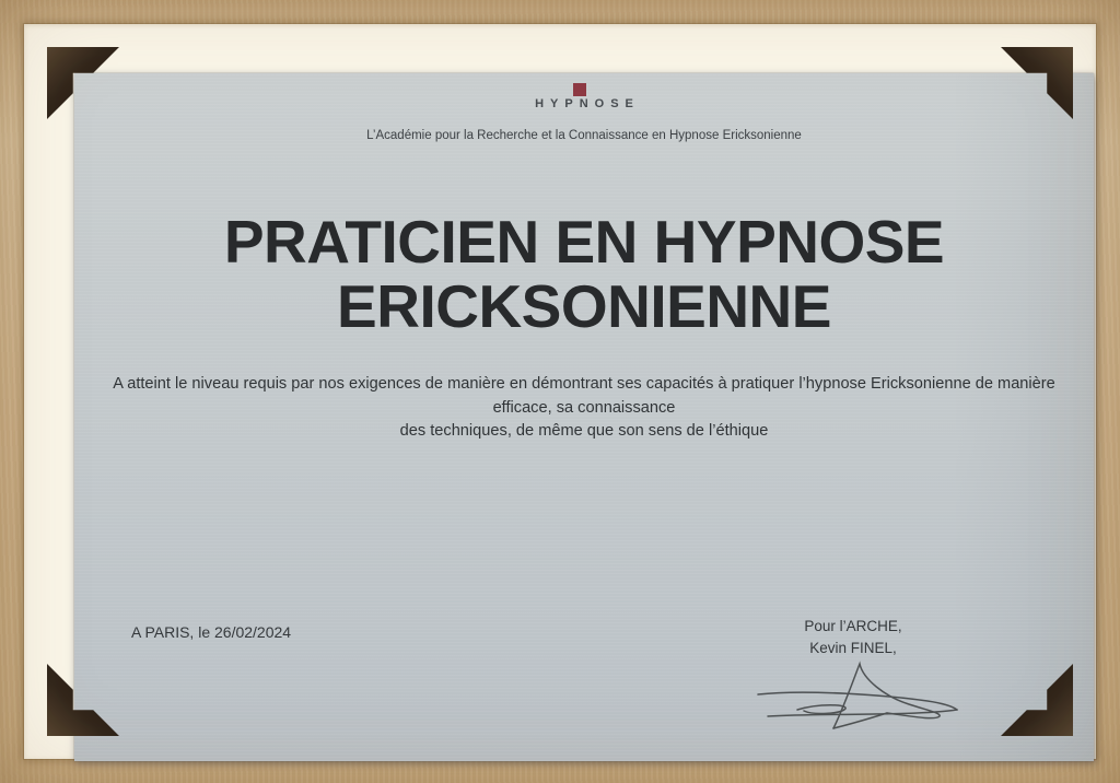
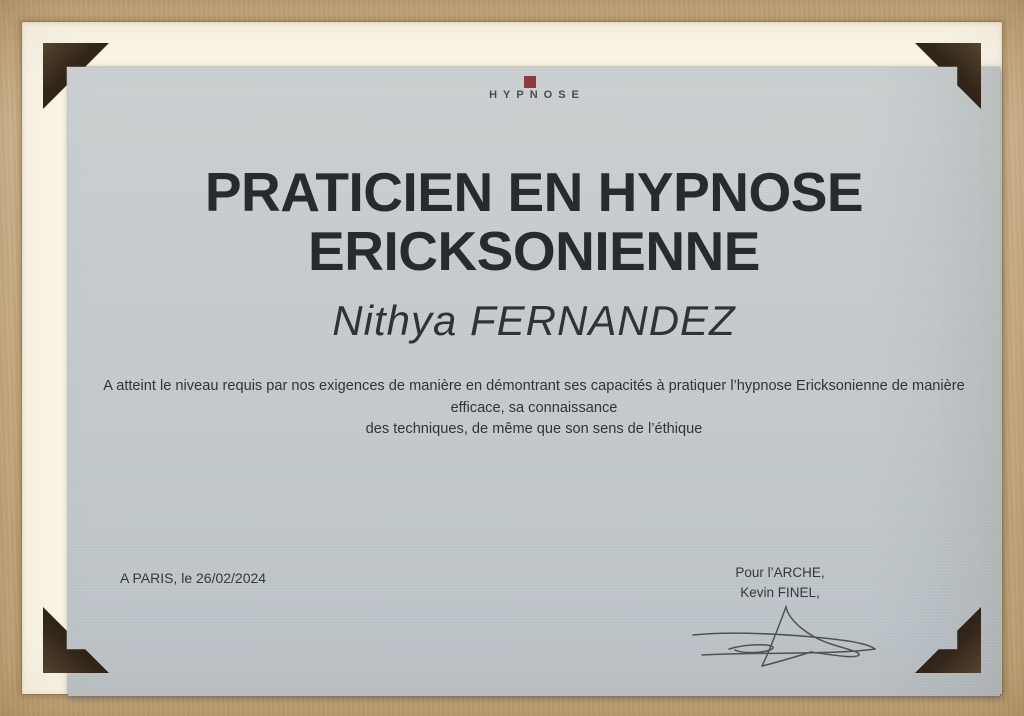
  HYPNOSE
- L’Académie pour la Recherche et la Connaissance en Hypnose Ericksonienne
  PRATICIEN EN HYPNOSE
  ERICKSONIENNE
+ Nithya FERNANDEZ
  A atteint le niveau requis par nos exigences de manière en démontrant ses capacités à pratiquer l’hypnose Ericksonienne de manière efficace, sa connaissance
  des techniques, de même que son sens de l’éthique
  A PARIS, le 26/02/2024
  Pour l’ARCHE,
  Kevin FINEL,
